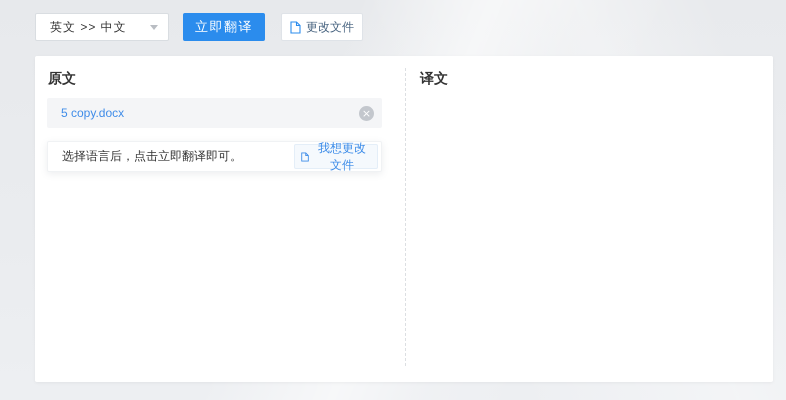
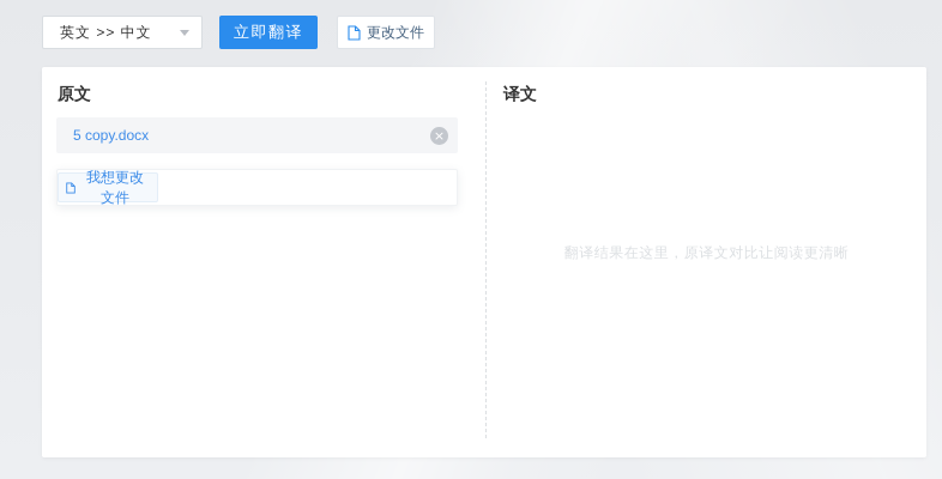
  英文 >> 中文
  立即翻译
  更改文件
  原文
  5 copy.docx
  ×
- 选择语言后，点击立即翻译即可。
  我想更改文件
  译文
+ 翻译结果在这里，原译文对比让阅读更清晰
